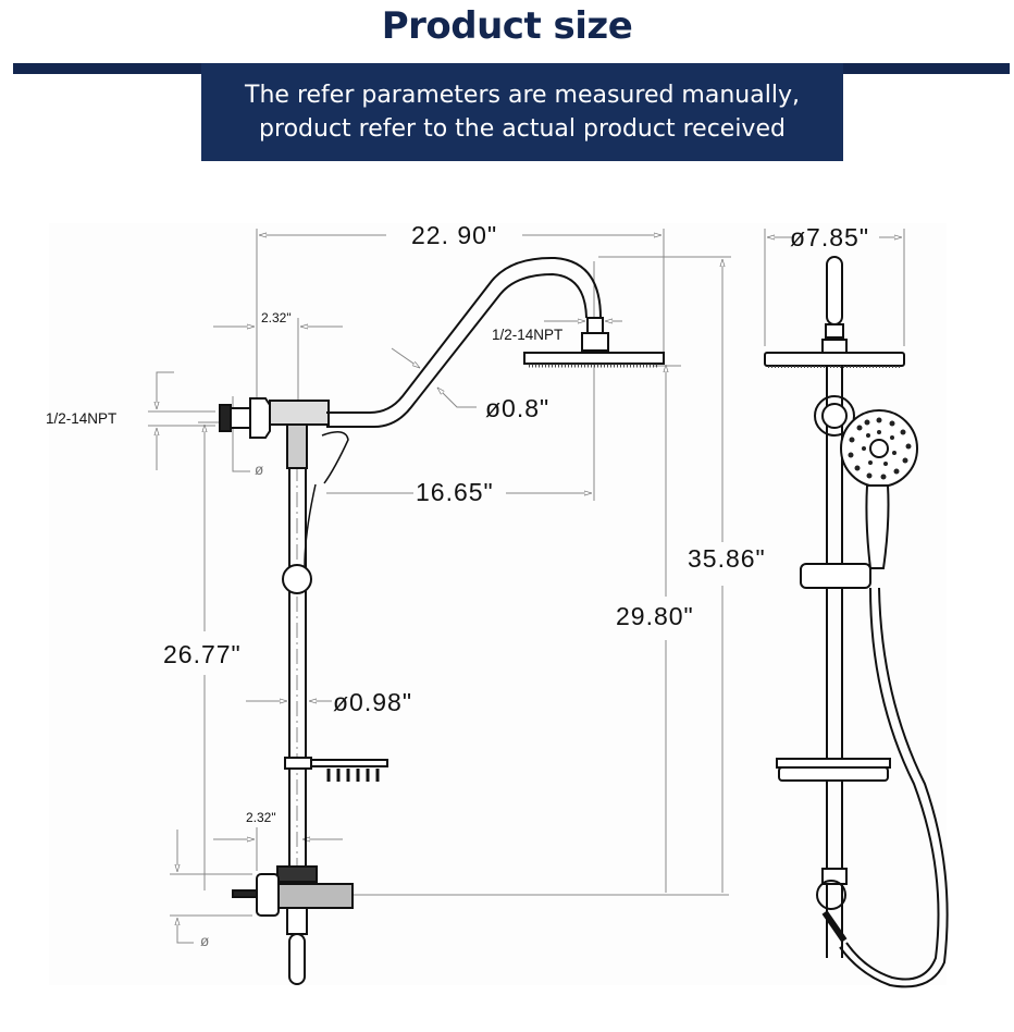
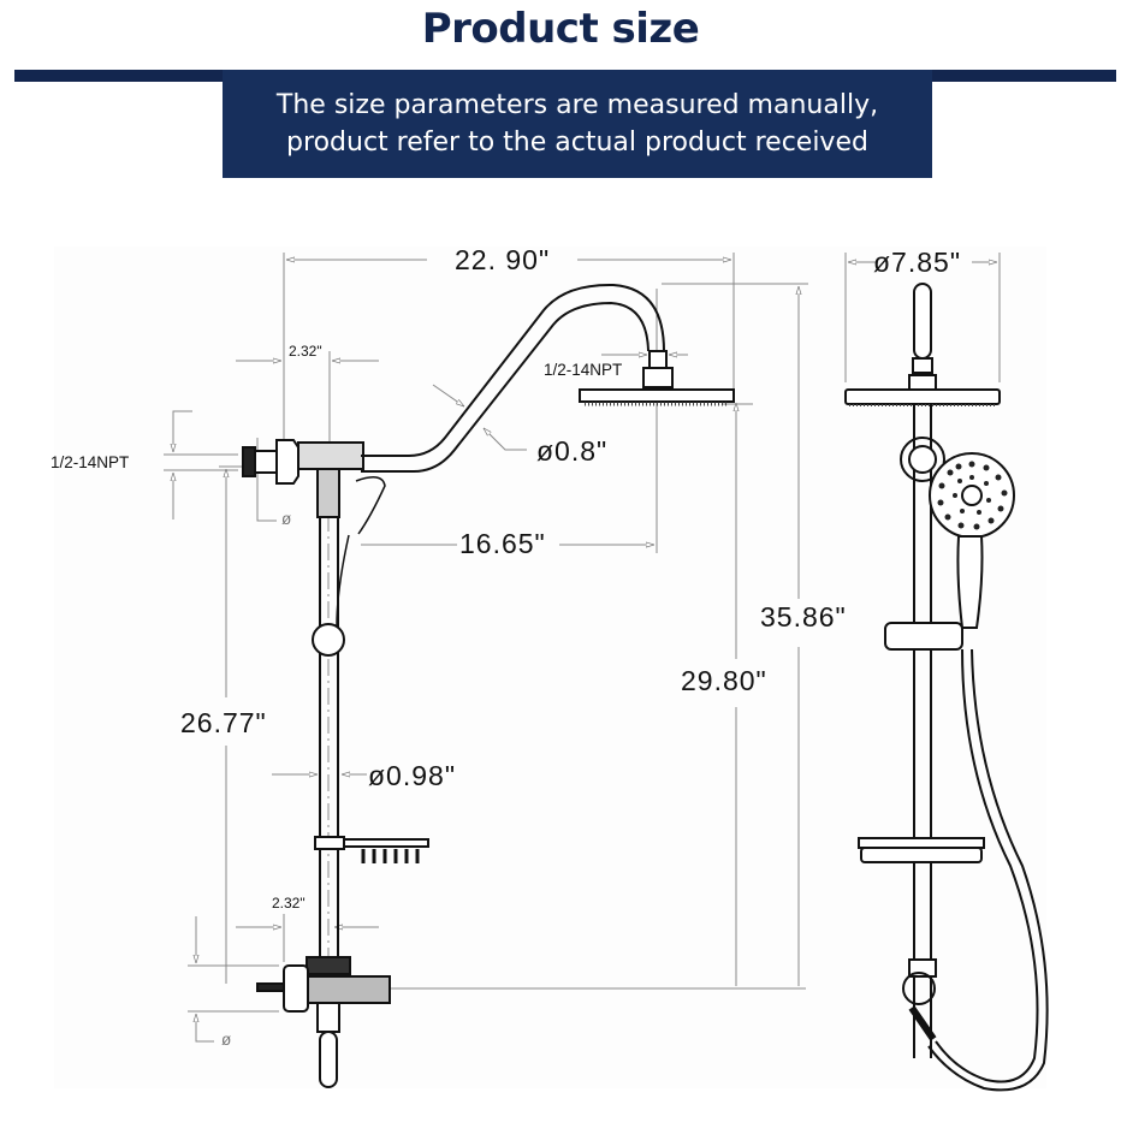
  Product size
- The refer parameters are measured manually,
+ The size parameters are measured manually,
  product refer to the actual product received
  22. 90"
  2.32"
  1/2-14NPT
  1/2-14NPT
  ø0.8"
  ø
  16.65"
  35.86"
  29.80"
  26.77"
  ø0.98"
  2.32"
  ø
  ø7.85"
